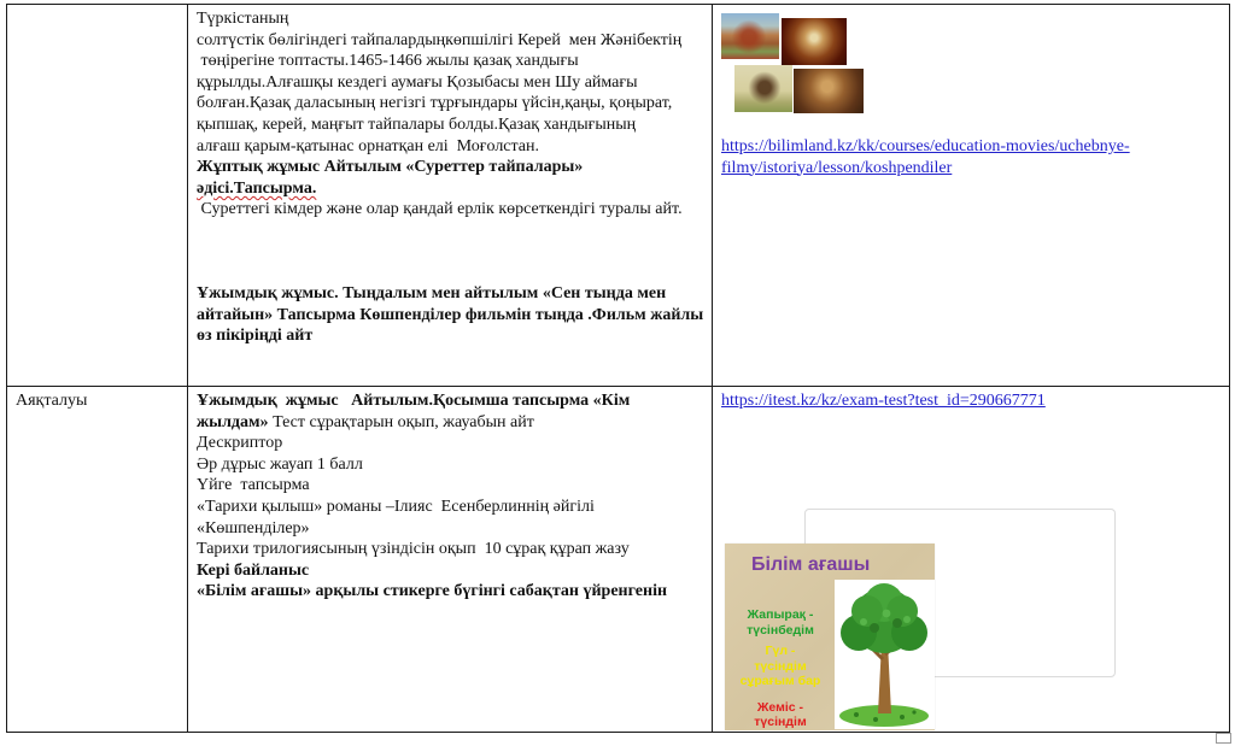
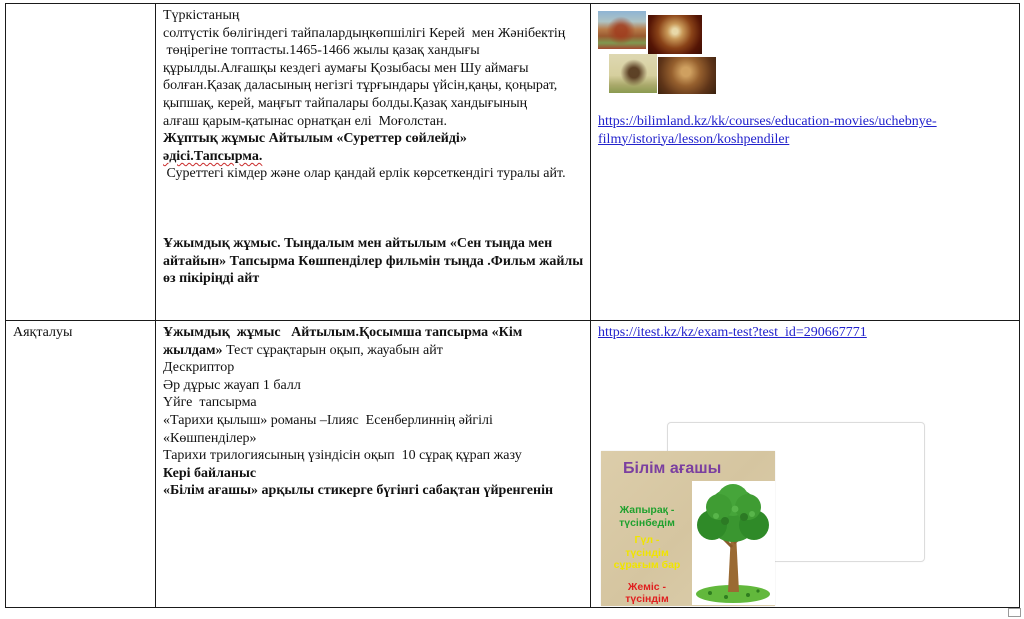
- 	Түркістаның солтүстік бөлігіндегі тайпалардыңкөпшілігі Керей мен Жәнібектің төңірегіне топтасты.1465-1466 жылы қазақ хандығы құрылды.Алғашқы кездегі аумағы Қозыбасы мен Шу аймағы болған.Қазақ даласының негізгі тұрғындары үйсін,қаңы, қоңырат, қыпшақ, керей, маңғыт тайпалары болды.Қазақ хандығының алғаш қарым-қатынас орнатқан елі Моғолстан. Жұптық жұмыс Айтылым «Суреттер тайпалары» әдісі.Тапсырма. Суреттегі кімдер және олар қандай ерлік көрсеткендігі туралы айт. Ұжымдық жұмыс. Тыңдалым мен айтылым «Сен тыңда мен айтайын» Тапсырма Көшпенділер фильмін тыңда .Фильм жайлы өз пікіріңді айт	https://bilimland.kz/kk/courses/education-movies/uchebnye-filmy/istoriya/lesson/koshpendiler
+ 	Түркістаның солтүстік бөлігіндегі тайпалардыңкөпшілігі Керей мен Жәнібектің төңірегіне топтасты.1465-1466 жылы қазақ хандығы құрылды.Алғашқы кездегі аумағы Қозыбасы мен Шу аймағы болған.Қазақ даласының негізгі тұрғындары үйсін,қаңы, қоңырат, қыпшақ, керей, маңғыт тайпалары болды.Қазақ хандығының алғаш қарым-қатынас орнатқан елі Моғолстан. Жұптық жұмыс Айтылым «Суреттер сөйлейді» әдісі.Тапсырма. Суреттегі кімдер және олар қандай ерлік көрсеткендігі туралы айт. Ұжымдық жұмыс. Тыңдалым мен айтылым «Сен тыңда мен айтайын» Тапсырма Көшпенділер фильмін тыңда .Фильм жайлы өз пікіріңді айт	https://bilimland.kz/kk/courses/education-movies/uchebnye-filmy/istoriya/lesson/koshpendiler
  Аяқталуы	Ұжымдық жұмыс Айтылым.Қосымша тапсырма «Кім жылдам» Тест сұрақтарын оқып, жауабын айт Дескриптор Әр дұрыс жауап 1 балл Үйге тапсырма «Тарихи қылыш» романы –Ілияс Есенберлиннің әйгілі «Көшпенділер» Тарихи трилогиясының үзіндісін оқып 10 сұрақ құрап жазу Кері байланыс «Білім ағашы» арқылы стикерге бүгінгі сабақтан үйренгенін	https://itest.kz/kz/exam-test?test_id=290667771 Білім ағашы Жапырақ - түсінбедім Гүл - түсіндім сұрағым бар Жеміс - түсіндім
